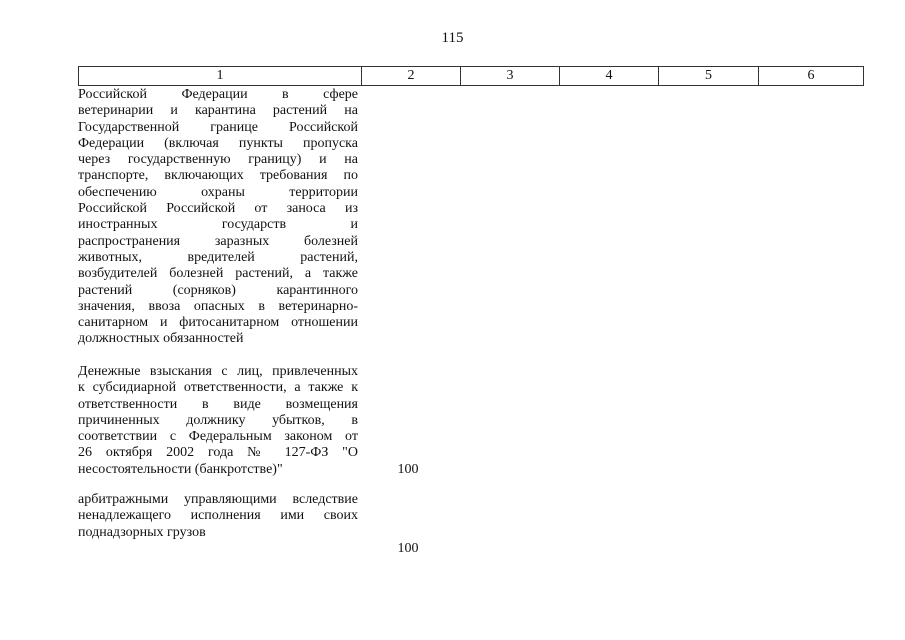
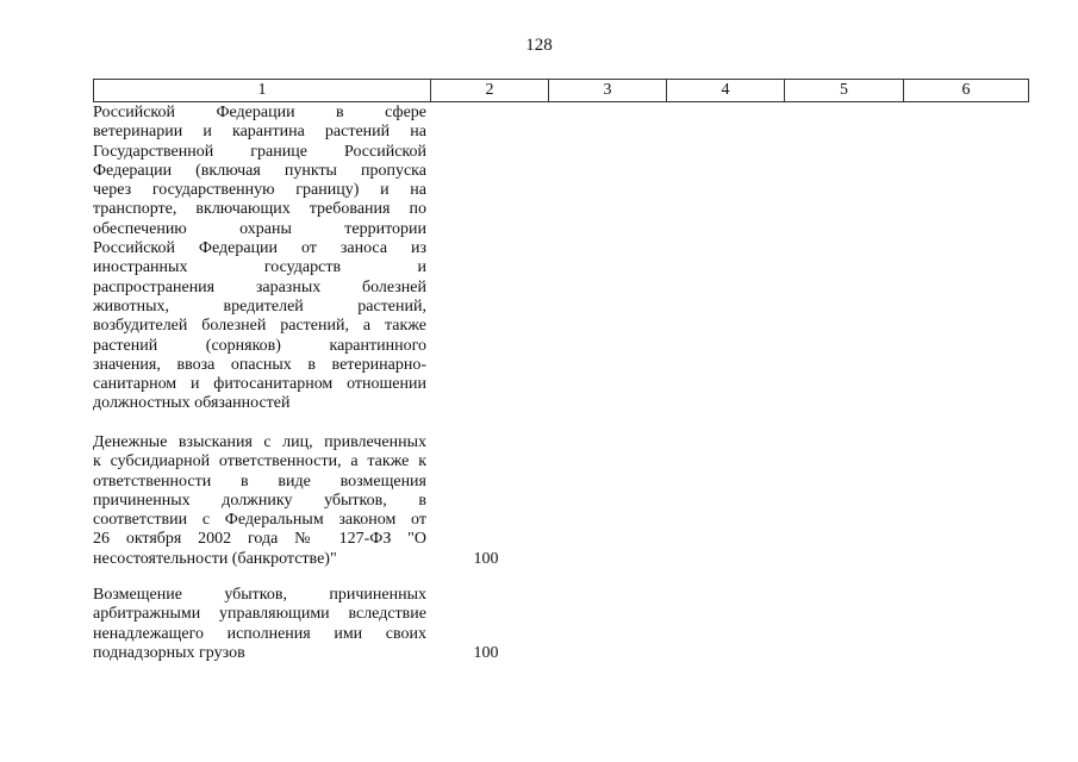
- 115
+ 128
  1
  2
  3
  4
  5
  6
  Российской Федерации в сфере
  ветеринарии и карантина растений на
  Государственной границе Российской
  Федерации (включая пункты пропуска
  через государственную границу) и на
  транспорте, включающих требования по
  обеспечению охраны территории
- Российской Российской от заноса из
+ Российской Федерации от заноса из
  иностранных государств и
  распространения заразных болезней
  животных, вредителей растений,
  возбудителей болезней растений, а также
  растений (сорняков) карантинного
  значения, ввоза опасных в ветеринарно-
  санитарном и фитосанитарном отношении
  должностных обязанностей
  Денежные взыскания с лиц, привлеченных
  к субсидиарной ответственности, а также к
  ответственности в виде возмещения
  причиненных должнику убытков, в
  соответствии с Федеральным законом от
  26 октября 2002 года № 127-ФЗ "О
  несостоятельности (банкротстве)"
  100
+ Возмещение убытков, причиненных
  арбитражными управляющими вследствие
  ненадлежащего исполнения ими своих
  поднадзорных грузов
  100
